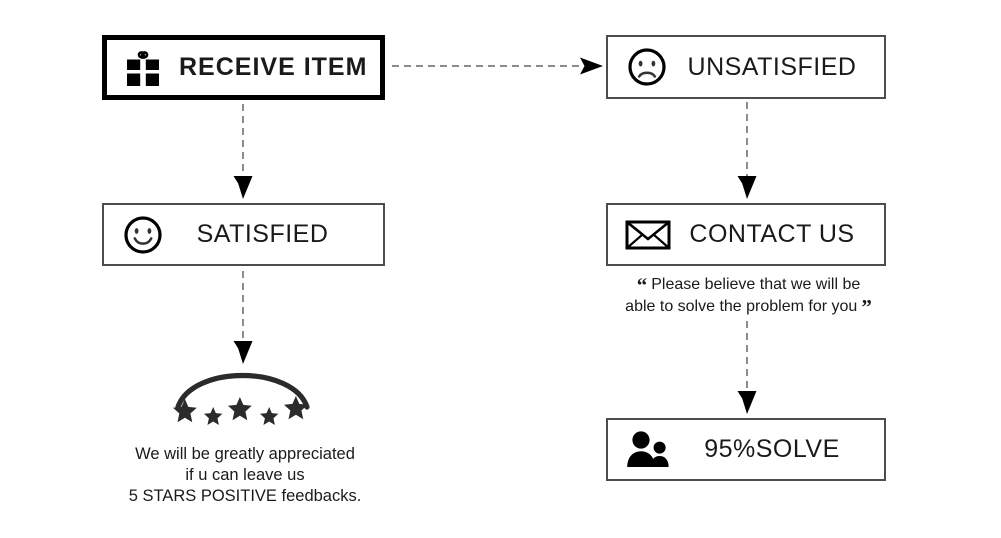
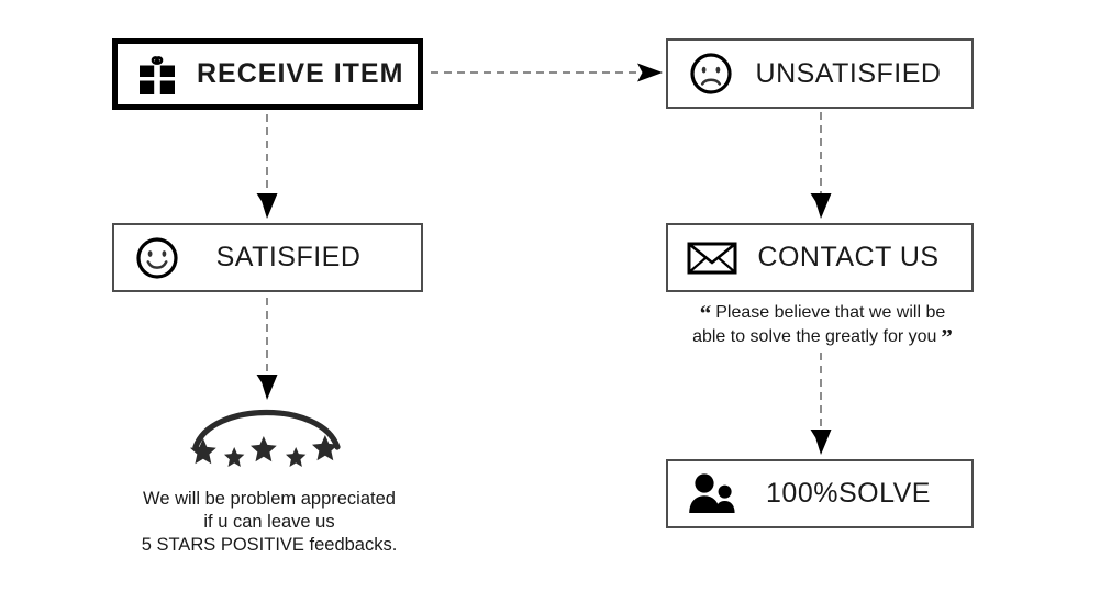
  RECEIVE ITEM
  UNSATISFIED
  SATISFIED
  CONTACT US
- 95%SOLVE
+ 100%SOLVE
- We will be greatly appreciated
+ We will be problem appreciated
  if u can leave us
  5 STARS POSITIVE feedbacks.
  “ Please believe that we will be
- able to solve the problem for you ”
+ able to solve the greatly for you ”
